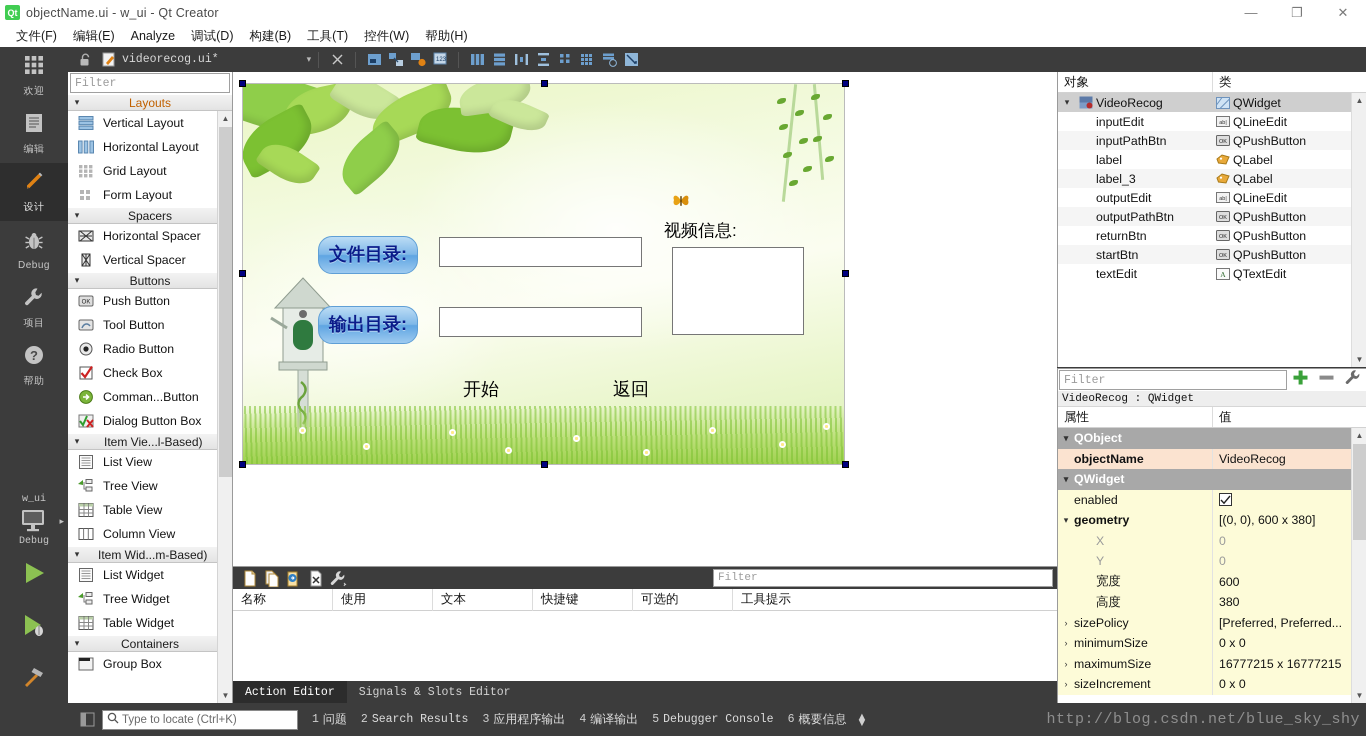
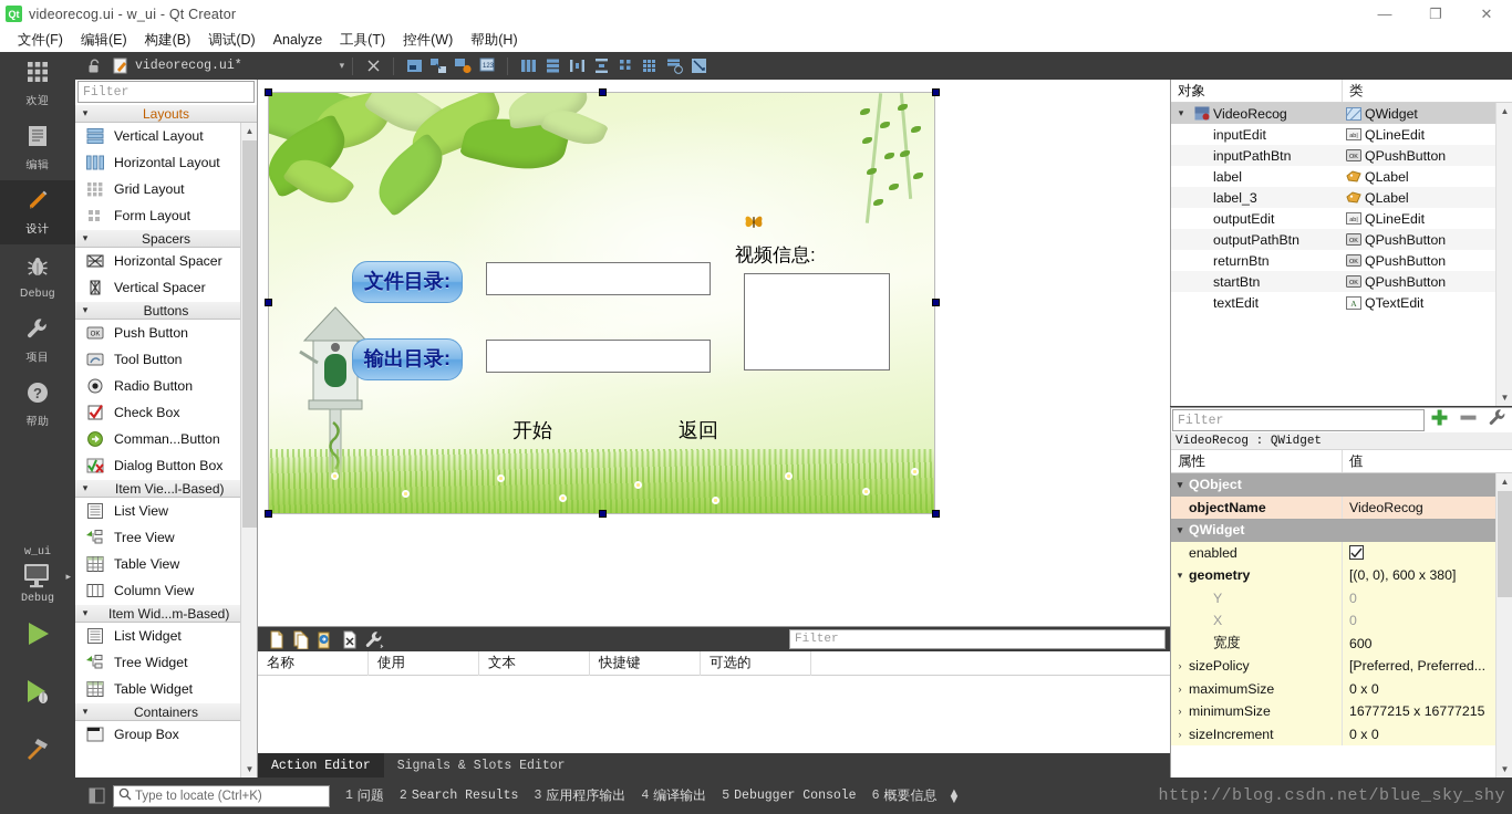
  Qt
- objectName.ui - w_ui - Qt Creator
+ videorecog.ui - w_ui - Qt Creator
  —
  ❐
  ✕
  文件(F)
  编辑(E)
- Analyze
+ 构建(B)
  调试(D)
- 构建(B)
+ Analyze
  工具(T)
  控件(W)
  帮助(H)
  欢迎
  编辑
  设计
  Debug
  项目
  ?
  帮助
  w_ui
  ▸
  Debug
  videorecog.ui*
  ▾
  Filter
  ▾
  Layouts
  Vertical Layout
  Horizontal Layout
  Grid Layout
  Form Layout
  ▾
  Spacers
  Horizontal Spacer
  Vertical Spacer
  ▾
  Buttons
  Push Button
  Tool Button
  Radio Button
  Check Box
  Comman...Button
  Dialog Button Box
  ▾
  Item Vie...l-Based)
  List View
  Tree View
  Table View
  Column View
  ▾
  Item Wid...m-Based)
  List Widget
  Tree Widget
  Table Widget
  ▾
  Containers
  Group Box
  ▲
  ▼
  文件目录:
  输出目录:
  视频信息:
  开始
  返回
  Filter
  名称
  使用
  文本
  快捷键
  可选的
- 工具提示
  Action Editor
  Signals & Slots Editor
  对象
  类
  ▾
  VideoRecog
  QWidget
  inputEdit
  QLineEdit
  inputPathBtn
  QPushButton
  label
  QLabel
  label_3
  QLabel
  outputEdit
  QLineEdit
  outputPathBtn
  QPushButton
  returnBtn
  QPushButton
  startBtn
  QPushButton
  textEdit
  A
  QTextEdit
  ▲
  ▼
  Filter
  VideoRecog : QWidget
  属性
  值
  ▾
  QObject
  objectName
  VideoRecog
  ▾
  QWidget
  enabled
  ▾
  geometry
  [(0, 0), 600 x 380]
- X
+ Y
  0
- Y
+ X
  0
  宽度
  600
- 高度
- 380
  ›
  sizePolicy
  [Preferred, Preferred...
  ›
- minimumSize
+ maximumSize
  0 x 0
  ›
- maximumSize
+ minimumSize
  16777215 x 16777215
  ›
  sizeIncrement
  0 x 0
  ▲
  ▼
  Type to locate (Ctrl+K)
  1
  问题
  2
  Search Results
  3
  应用程序输出
  4
  编译输出
  5
  Debugger Console
  6
  概要信息
  ▲
  ▼
  http://blog.csdn.net/blue_sky_shy
